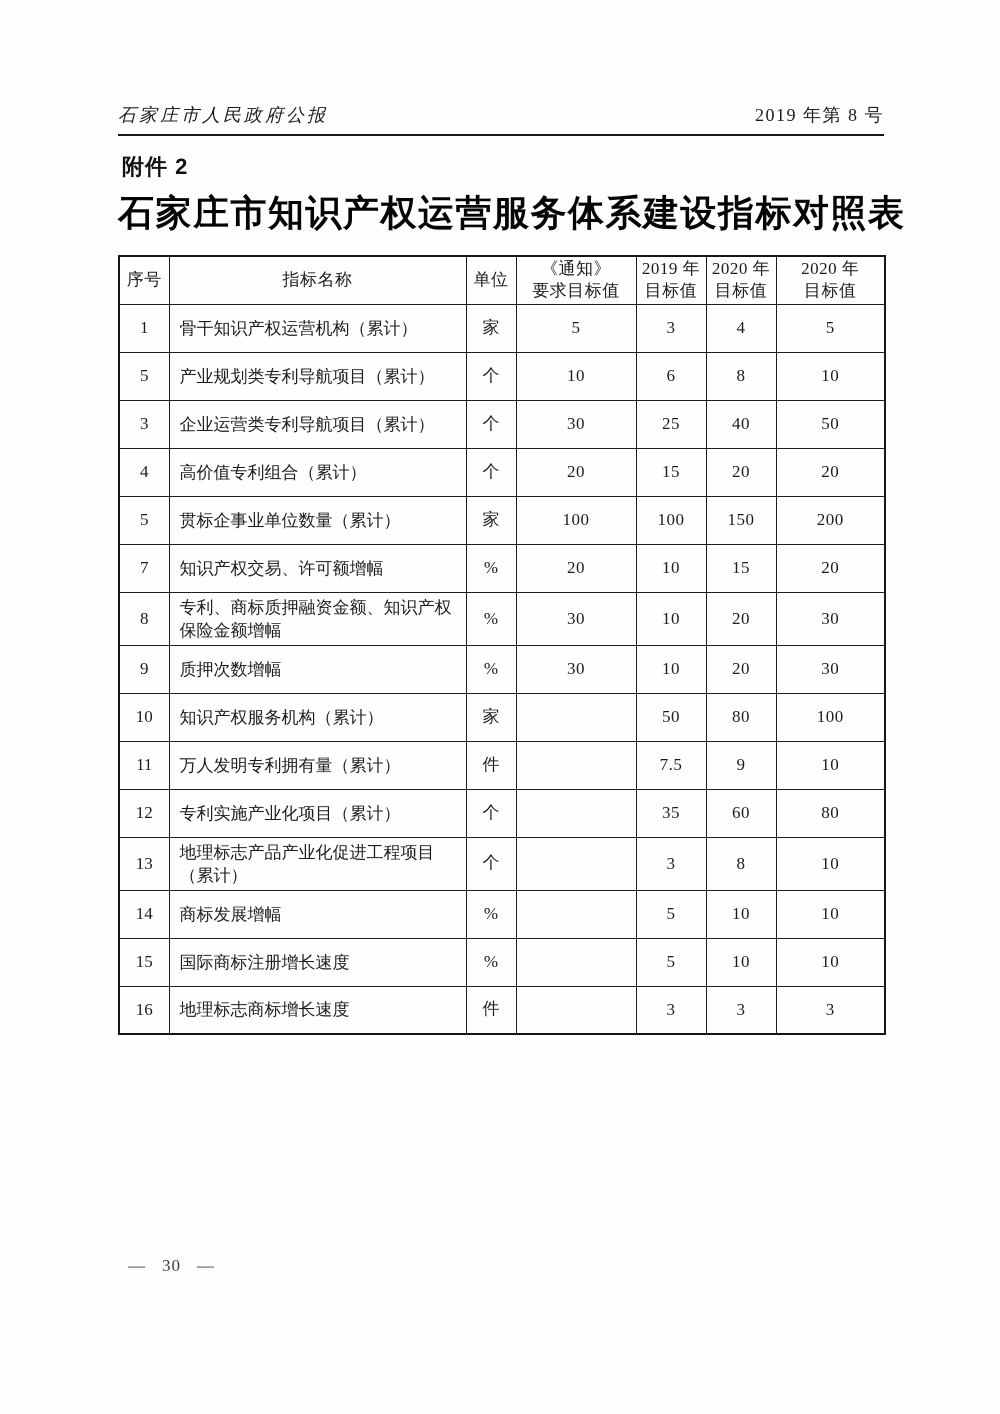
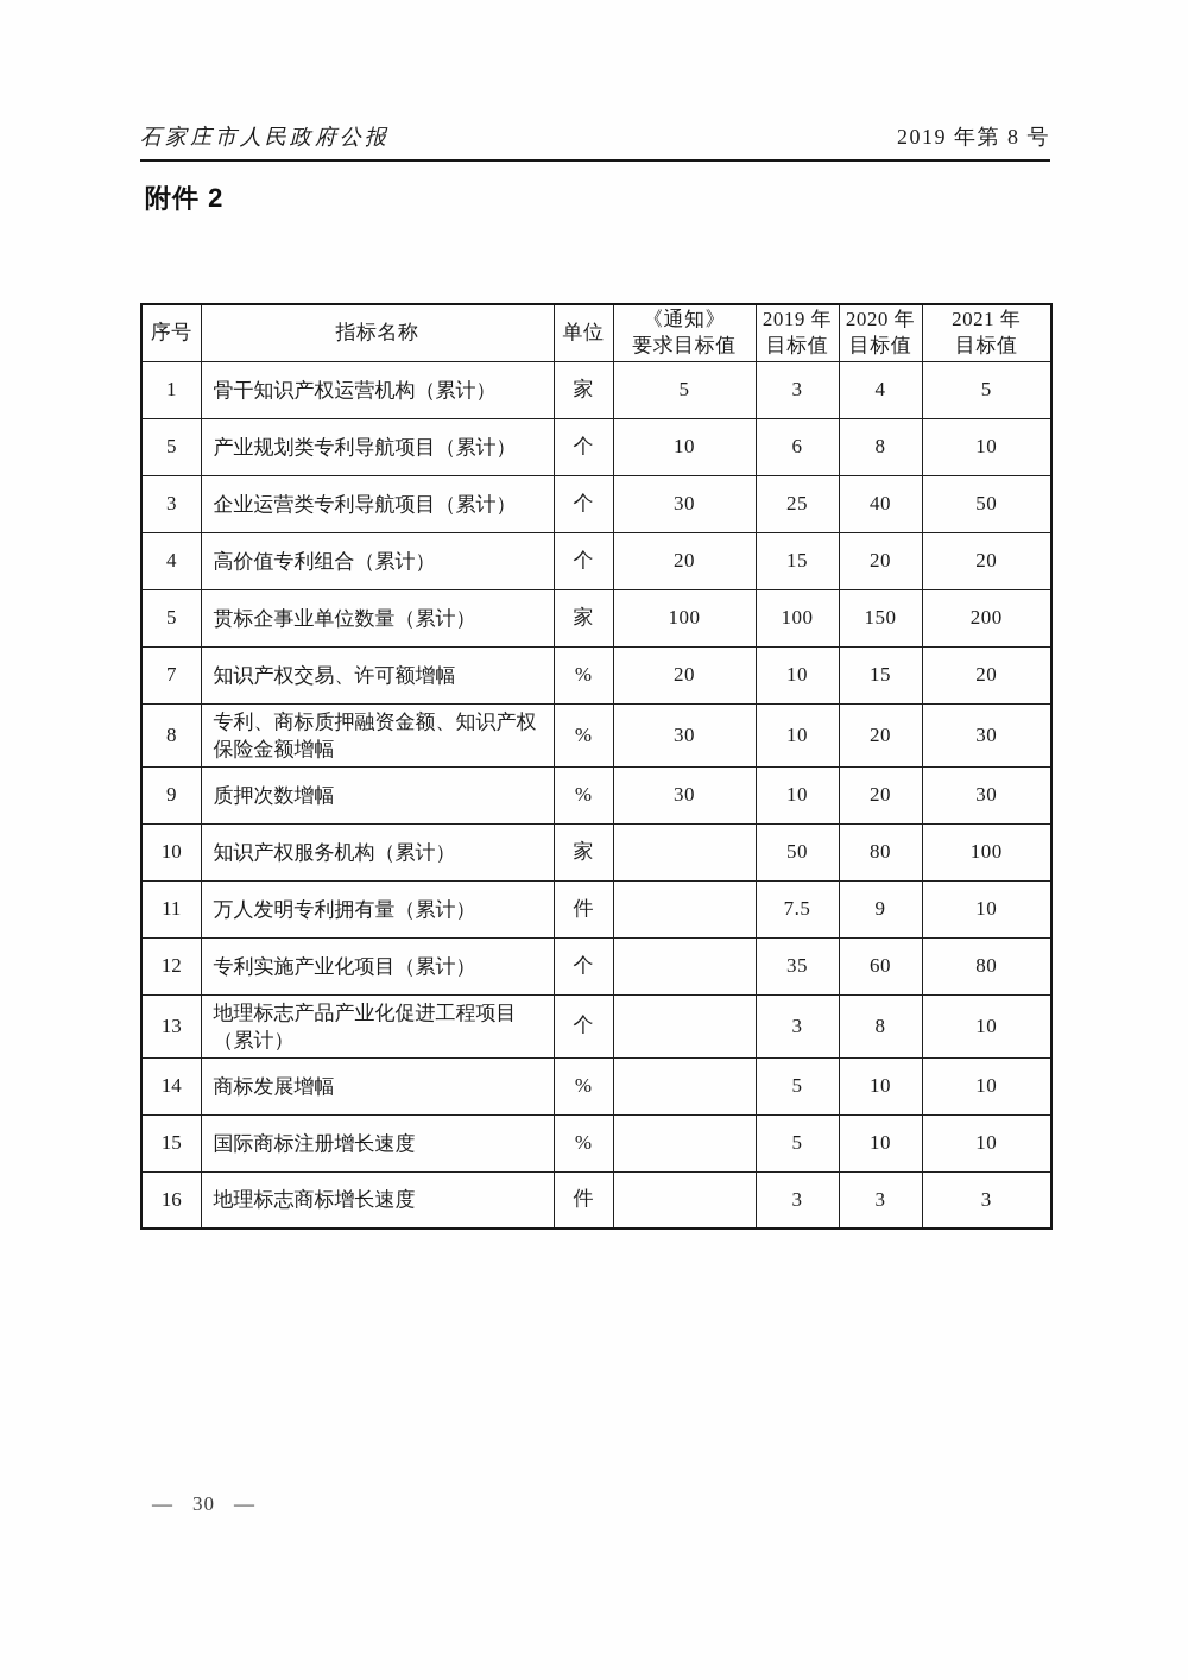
  石家庄市人民政府公报
  2019 年第 8 号
  附件 2
- 石家庄市知识产权运营服务体系建设指标对照表
- 序号	指标名称	单位	《通知》 要求目标值	2019 年 目标值	2020 年 目标值	2020 年 目标值
+ 序号	指标名称	单位	《通知》 要求目标值	2019 年 目标值	2020 年 目标值	2021 年 目标值
  1	骨干知识产权运营机构（累计）	家	5	3	4	5
  5	产业规划类专利导航项目（累计）	个	10	6	8	10
  3	企业运营类专利导航项目（累计）	个	30	25	40	50
  4	高价值专利组合（累计）	个	20	15	20	20
  5	贯标企事业单位数量（累计）	家	100	100	150	200
  7	知识产权交易、许可额增幅	%	20	10	15	20
  8	专利、商标质押融资金额、知识产权保险金额增幅	%	30	10	20	30
  9	质押次数增幅	%	30	10	20	30
  10	知识产权服务机构（累计）	家		50	80	100
  11	万人发明专利拥有量（累计）	件		7.5	9	10
  12	专利实施产业化项目（累计）	个		35	60	80
  13	地理标志产品产业化促进工程项目（累计）	个		3	8	10
  14	商标发展增幅	%		5	10	10
  15	国际商标注册增长速度	%		5	10	10
  16	地理标志商标增长速度	件		3	3	3
  —
  30
  —
